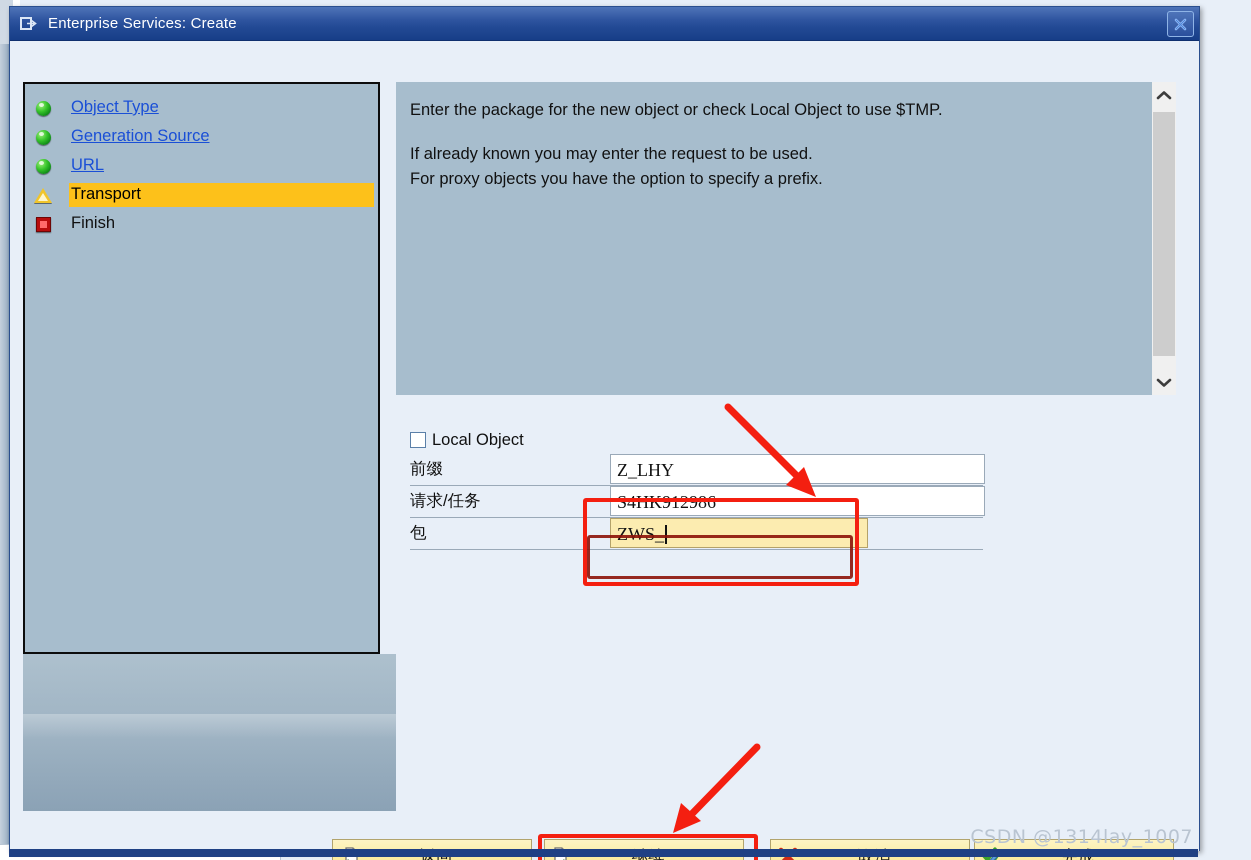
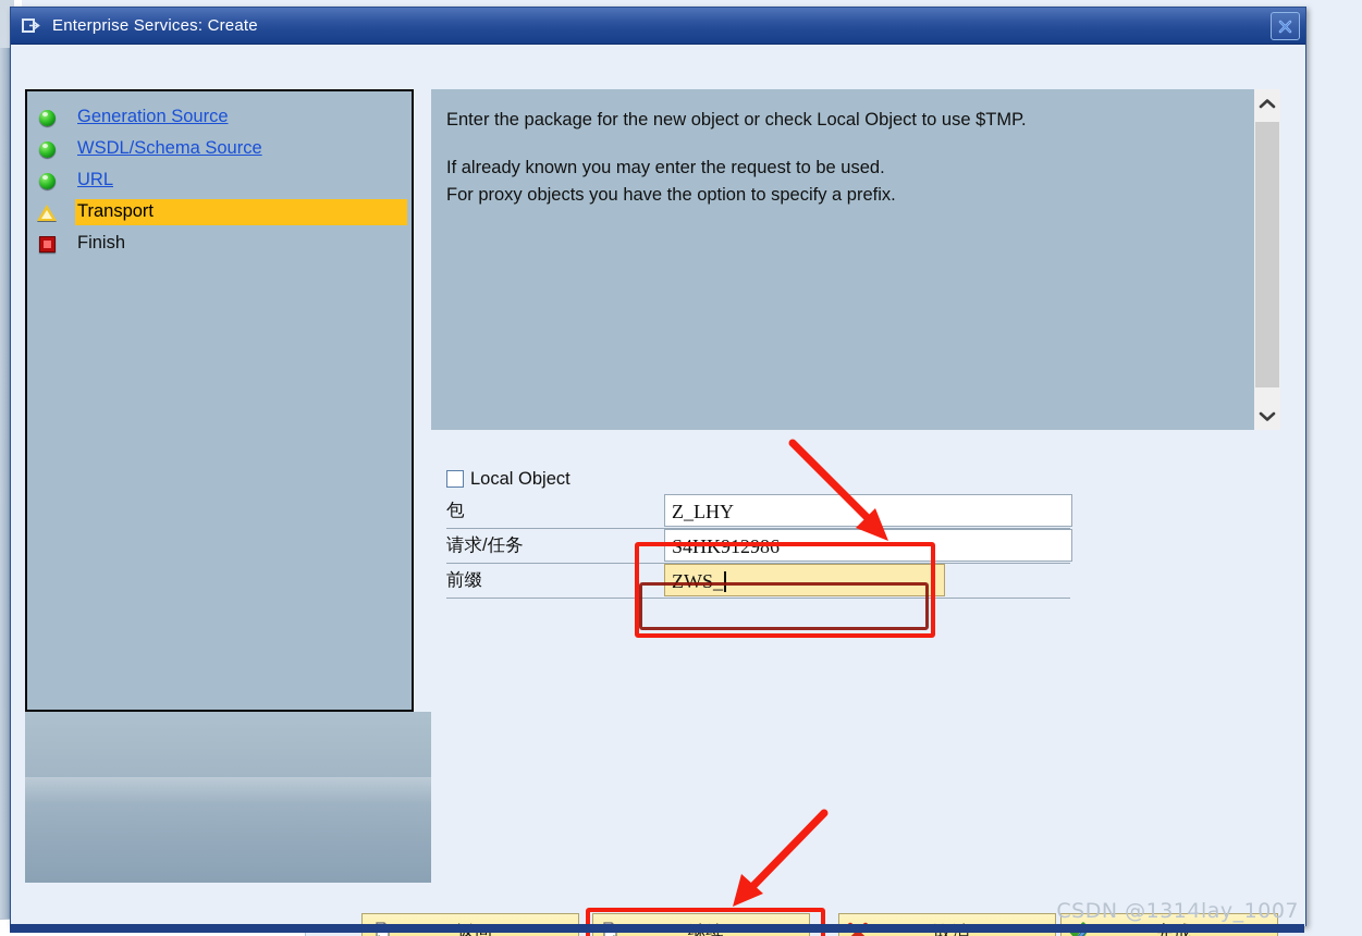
  Enterprise Services: Create
- Object Type
  Generation Source
+ WSDL/Schema Source
  URL
  Transport
  Finish
  Enter the package for the new object or check Local Object to use $TMP.
  If already known you may enter the request to be used.
  For proxy objects you have the option to specify a prefix.
  Local Object
- 前缀
+ 包
  Z_LHY
  请求/任务
  S4HK912986
- 包
+ 前缀
  ZWS_
  返回
  继续
  取消
  完成
  CSDN @1314lay_1007
